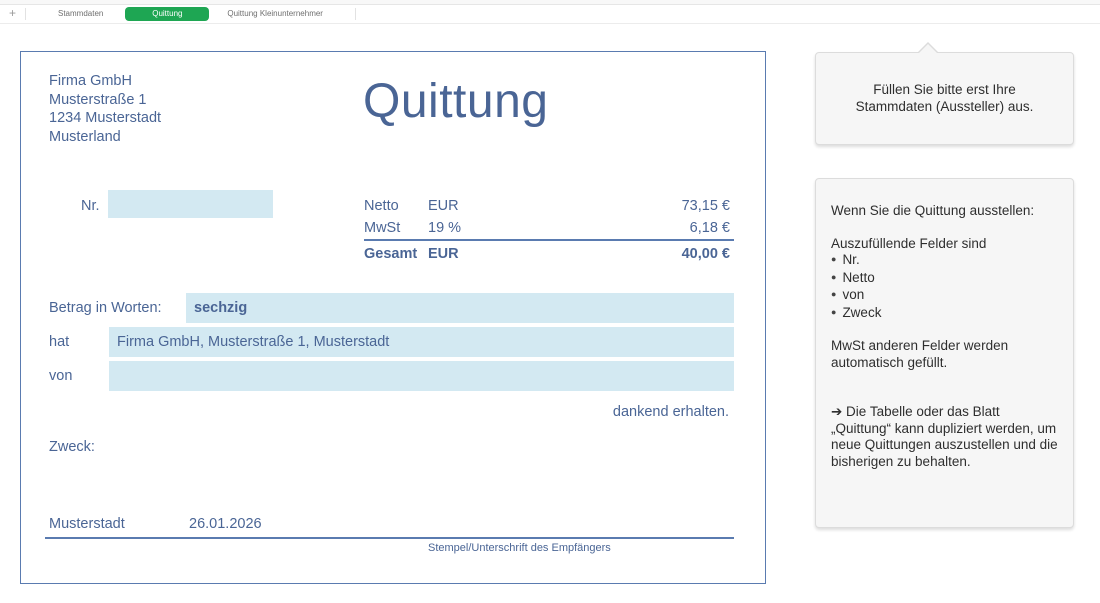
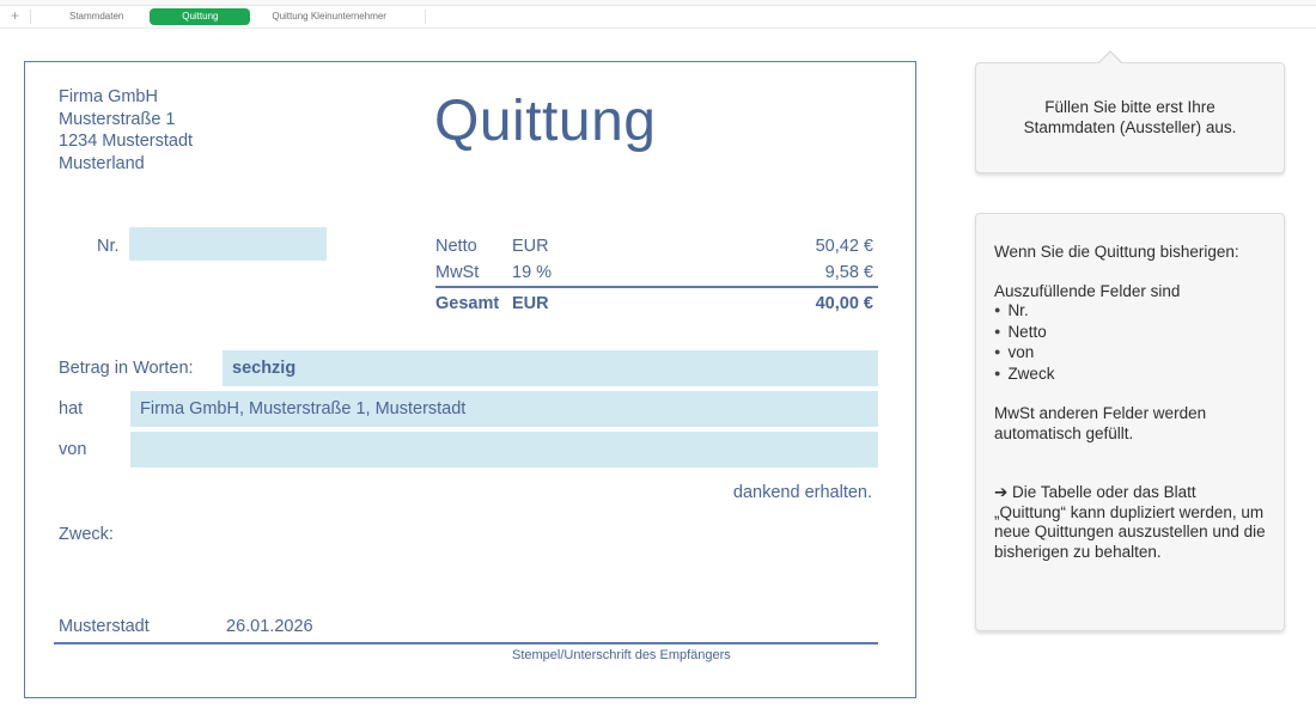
  +
  Stammdaten
  Quittung
  Quittung Kleinunternehmer
  Firma GmbH
  Musterstraße 1
  1234 Musterstadt
  Musterland
  Quittung
  Nr.
  Netto
  EUR
- 73,15 €
+ 50,42 €
  MwSt
  19 %
- 6,18 €
+ 9,58 €
  Gesamt
  EUR
  40,00 €
  Betrag in Worten:
  sechzig
  hat
  Firma GmbH, Musterstraße 1, Musterstadt
  von
  dankend erhalten.
  Zweck:
  Musterstadt
  26.01.2026
  Stempel/Unterschrift des Empfängers
  Füllen Sie bitte erst Ihre
  Stammdaten (Aussteller) aus.
- Wenn Sie die Quittung ausstellen:
+ Wenn Sie die Quittung bisherigen:
  Auszufüllende Felder sind
  Nr.
  Netto
  von
  Zweck
  MwSt anderen Felder werden automatisch gefüllt.
  ➔ Die Tabelle oder das Blatt „Quittung“ kann dupliziert werden, um neue Quittungen auszustellen und die bisherigen zu behalten.
